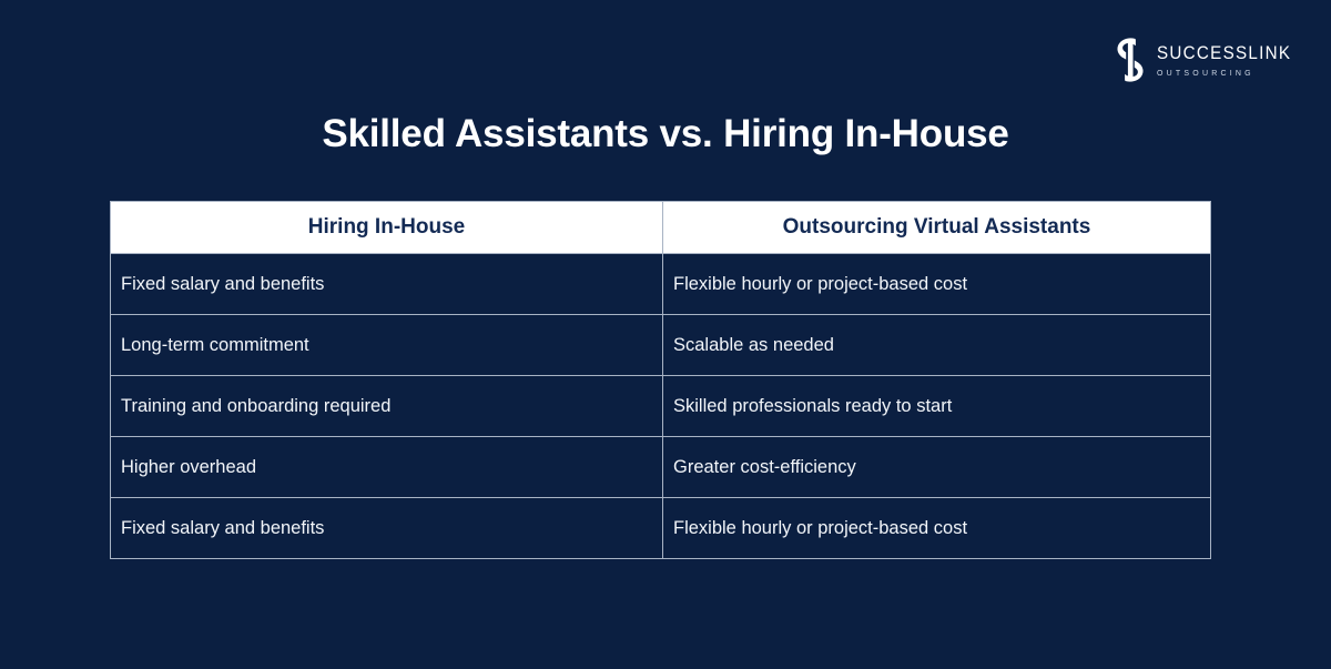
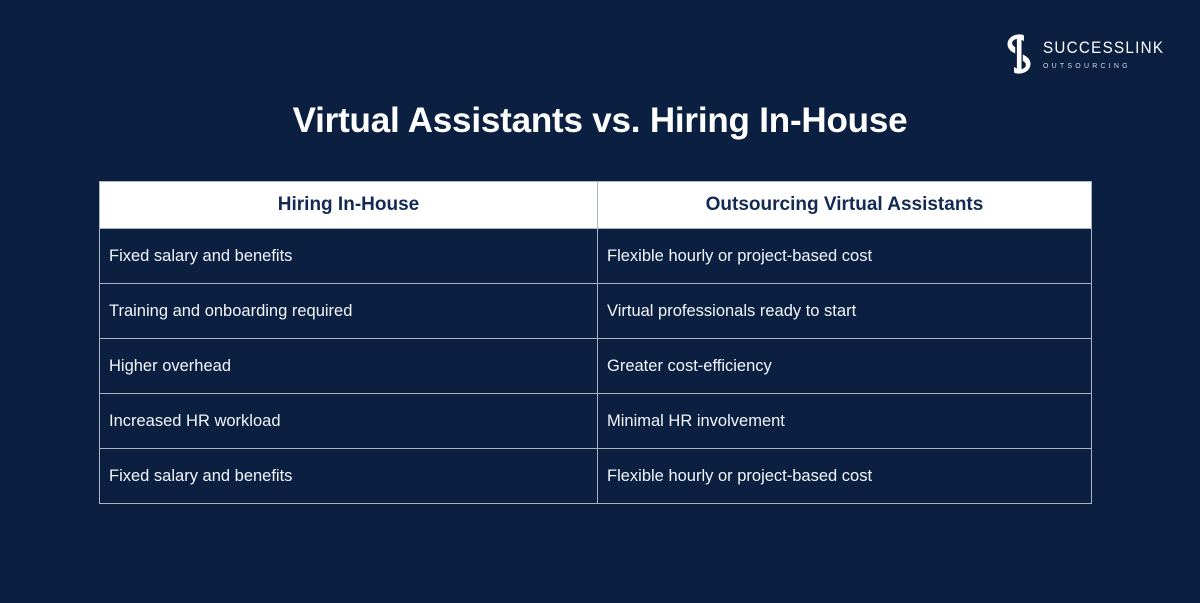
  SUCCESSLINK
  OUTSOURCING
- Skilled Assistants vs. Hiring In-House
+ Virtual Assistants vs. Hiring In-House
  Hiring In-House	Outsourcing Virtual Assistants
  Fixed salary and benefits	Flexible hourly or project-based cost
- Long-term commitment	Scalable as needed
- Training and onboarding required	Skilled professionals ready to start
+ Training and onboarding required	Virtual professionals ready to start
  Higher overhead	Greater cost-efficiency
+ Increased HR workload	Minimal HR involvement
  Fixed salary and benefits	Flexible hourly or project-based cost
